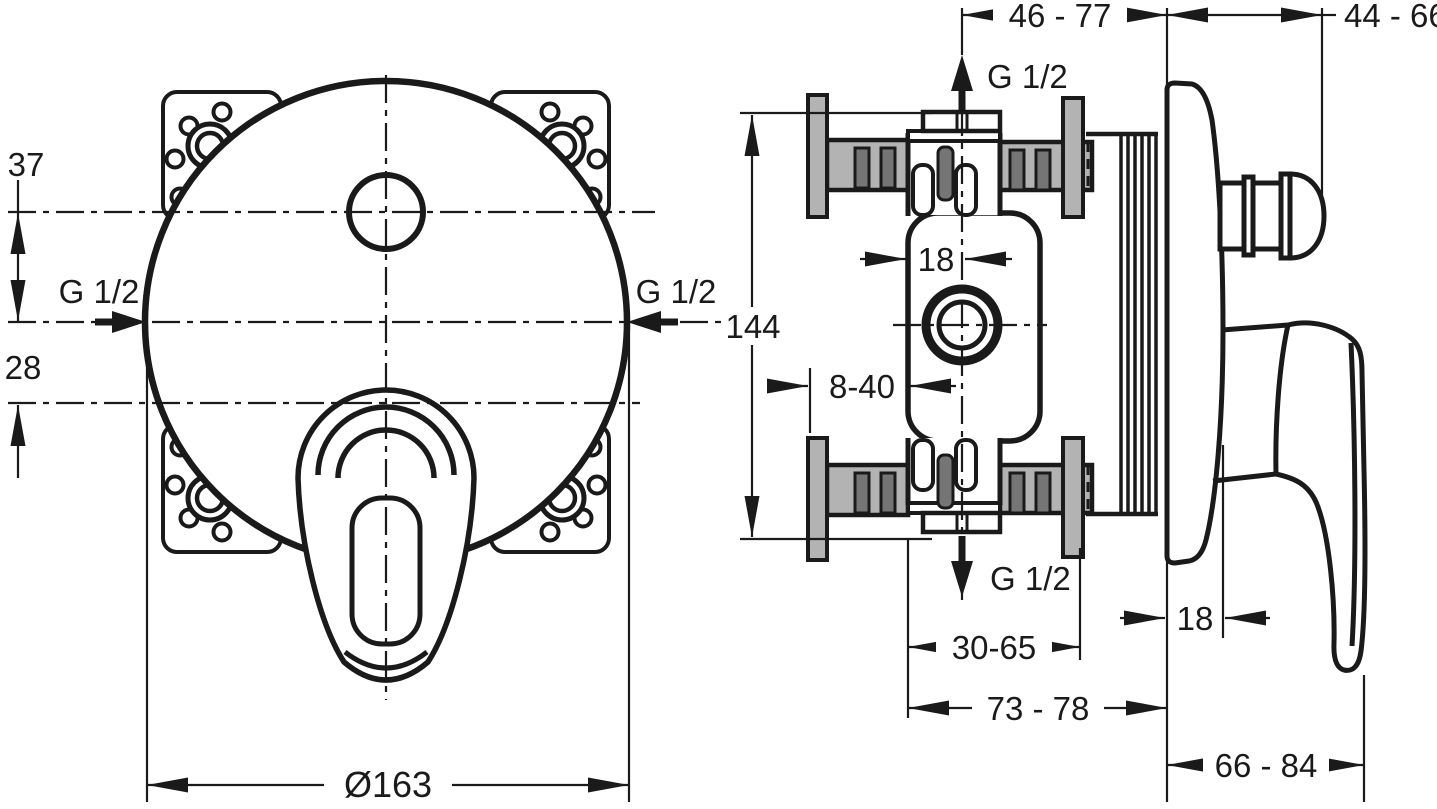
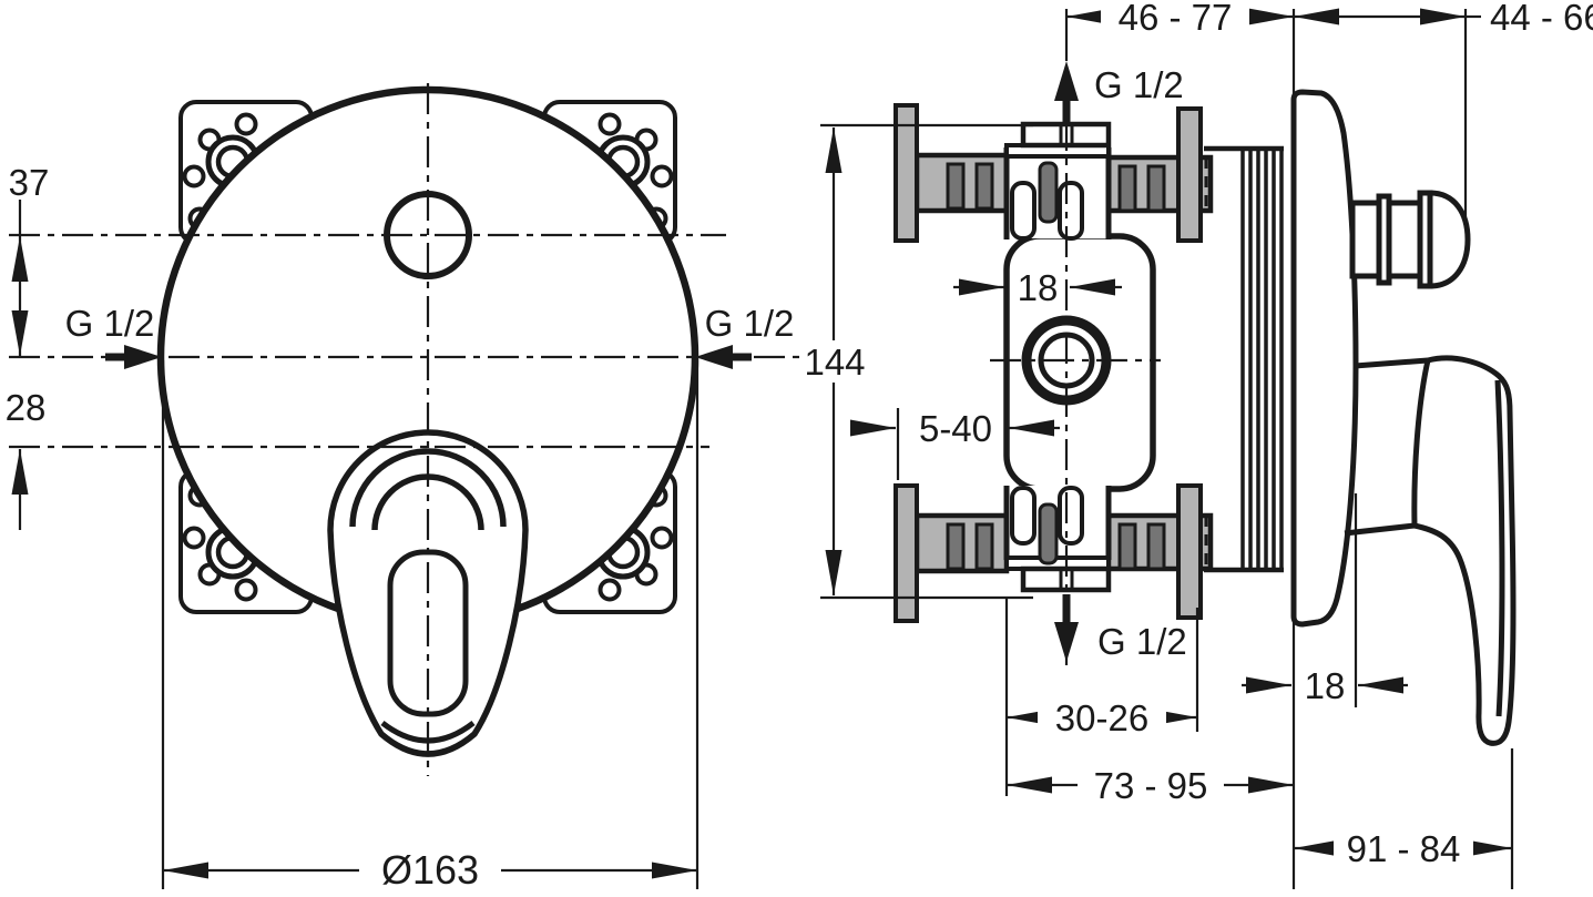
  37
  28
  G 1/2
  G 1/2
  Ø163
  46 - 77
  44 - 6
  G 1/2
  G 1/2
  144
  18
- 8-40
+ 5-40
- 30-65
+ 30-26
- 73 - 78
+ 73 - 95
  18
- 66 - 84
+ 91 - 84
